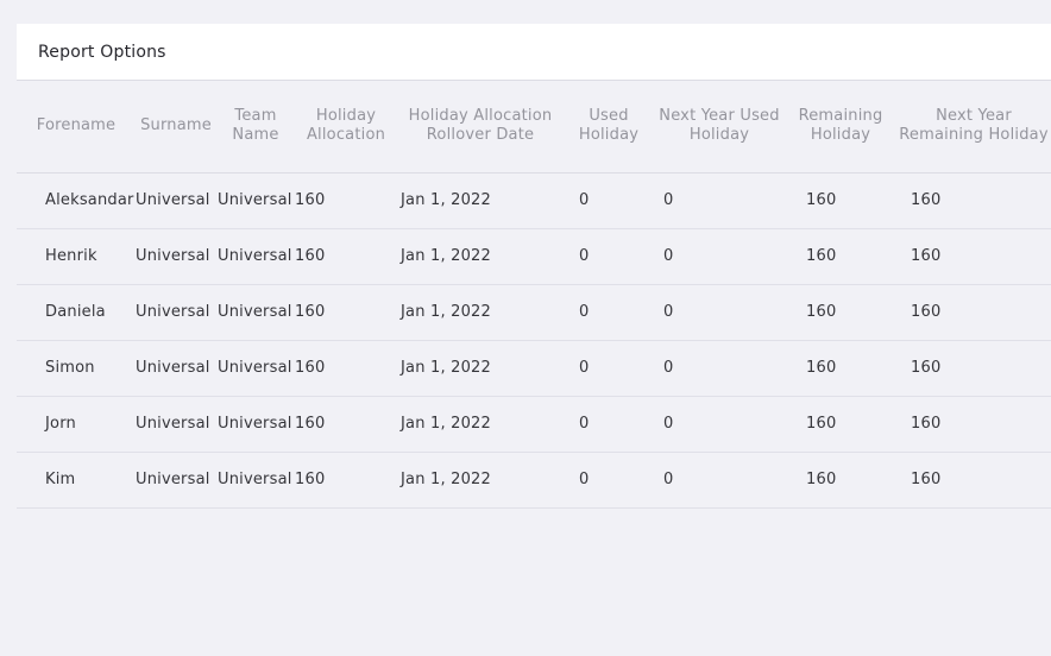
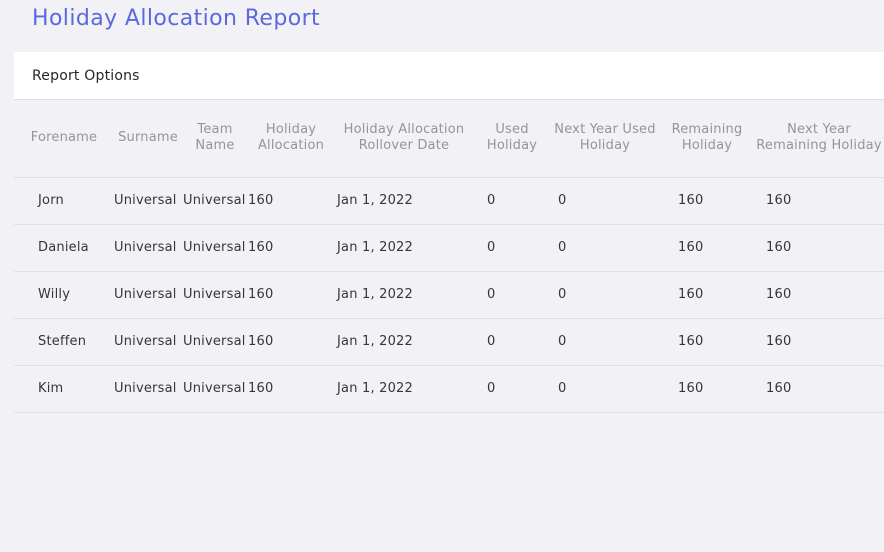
+ Holiday Allocation Report
  Report Options
  Forename	Surname	Team Name	Holiday Allocation	Holiday Allocation Rollover Date	Used Holiday	Next Year Used Holiday	Remaining Holiday	Next Year Remaining Holiday
- Aleksandar	Universal	Universal	160	Jan 1, 2022	0	0	160	160
- Henrik	Universal	Universal	160	Jan 1, 2022	0	0	160	160
- Daniela	Universal	Universal	160	Jan 1, 2022	0	0	160	160
+ Jorn	Universal	Universal	160	Jan 1, 2022	0	0	160	160
- Simon	Universal	Universal	160	Jan 1, 2022	0	0	160	160
- Jorn	Universal	Universal	160	Jan 1, 2022	0	0	160	160
+ Daniela	Universal	Universal	160	Jan 1, 2022	0	0	160	160
+ Willy	Universal	Universal	160	Jan 1, 2022	0	0	160	160
+ Steffen	Universal	Universal	160	Jan 1, 2022	0	0	160	160
  Kim	Universal	Universal	160	Jan 1, 2022	0	0	160	160
